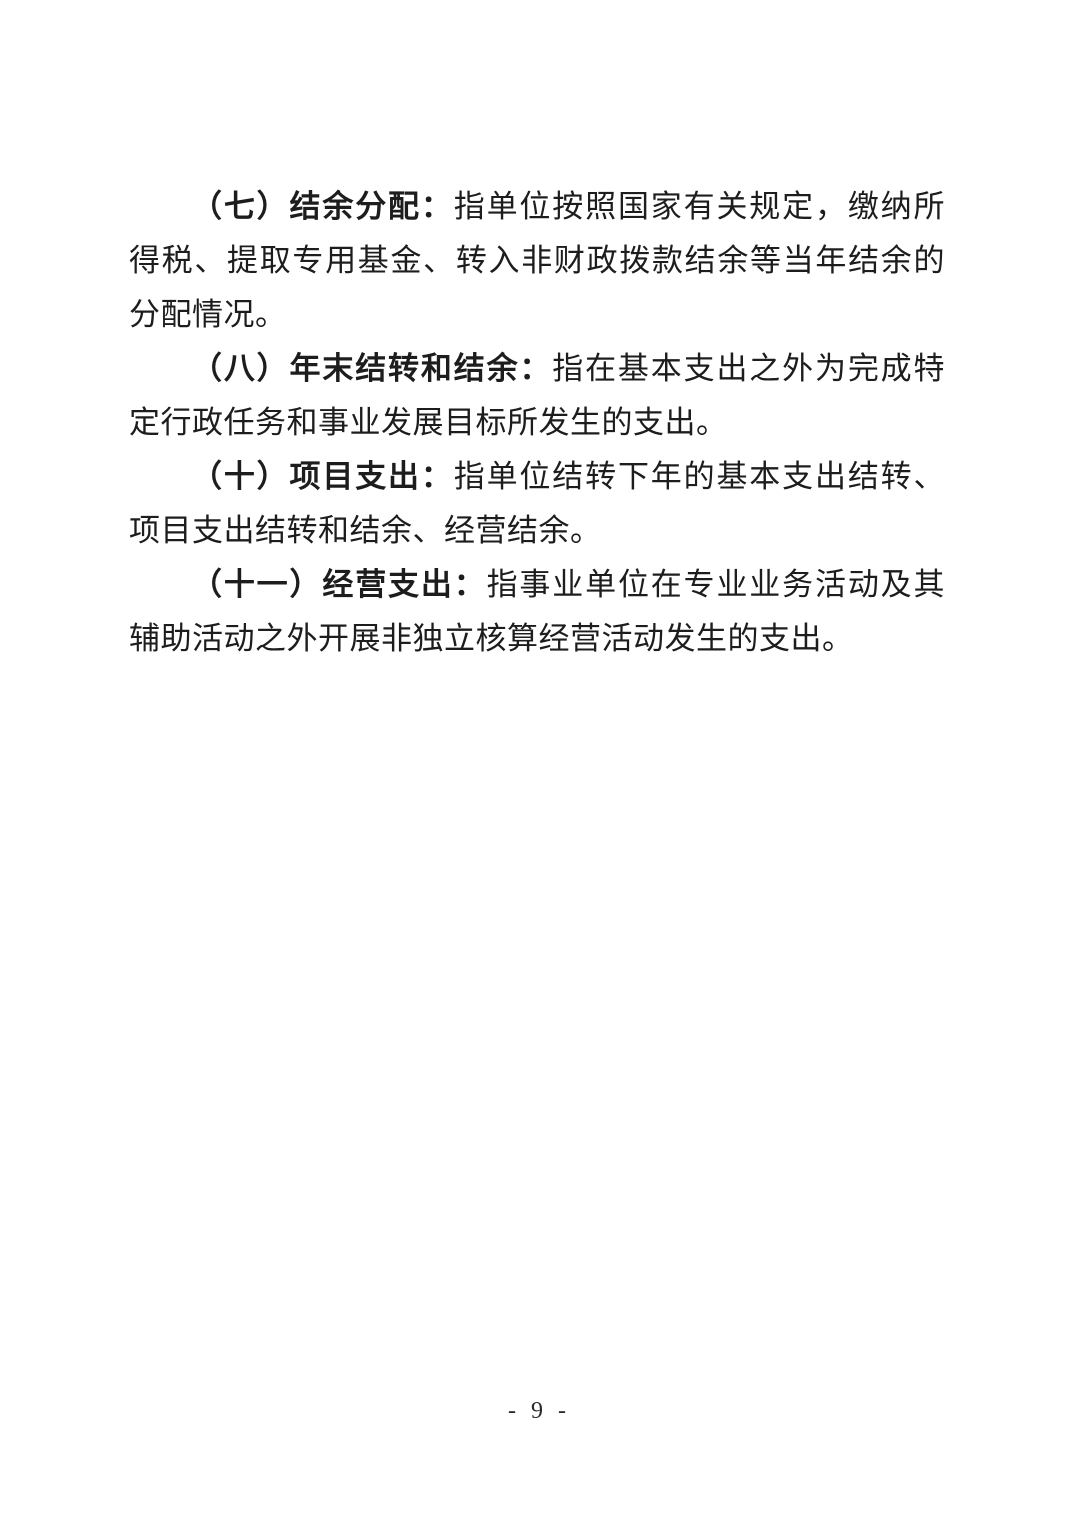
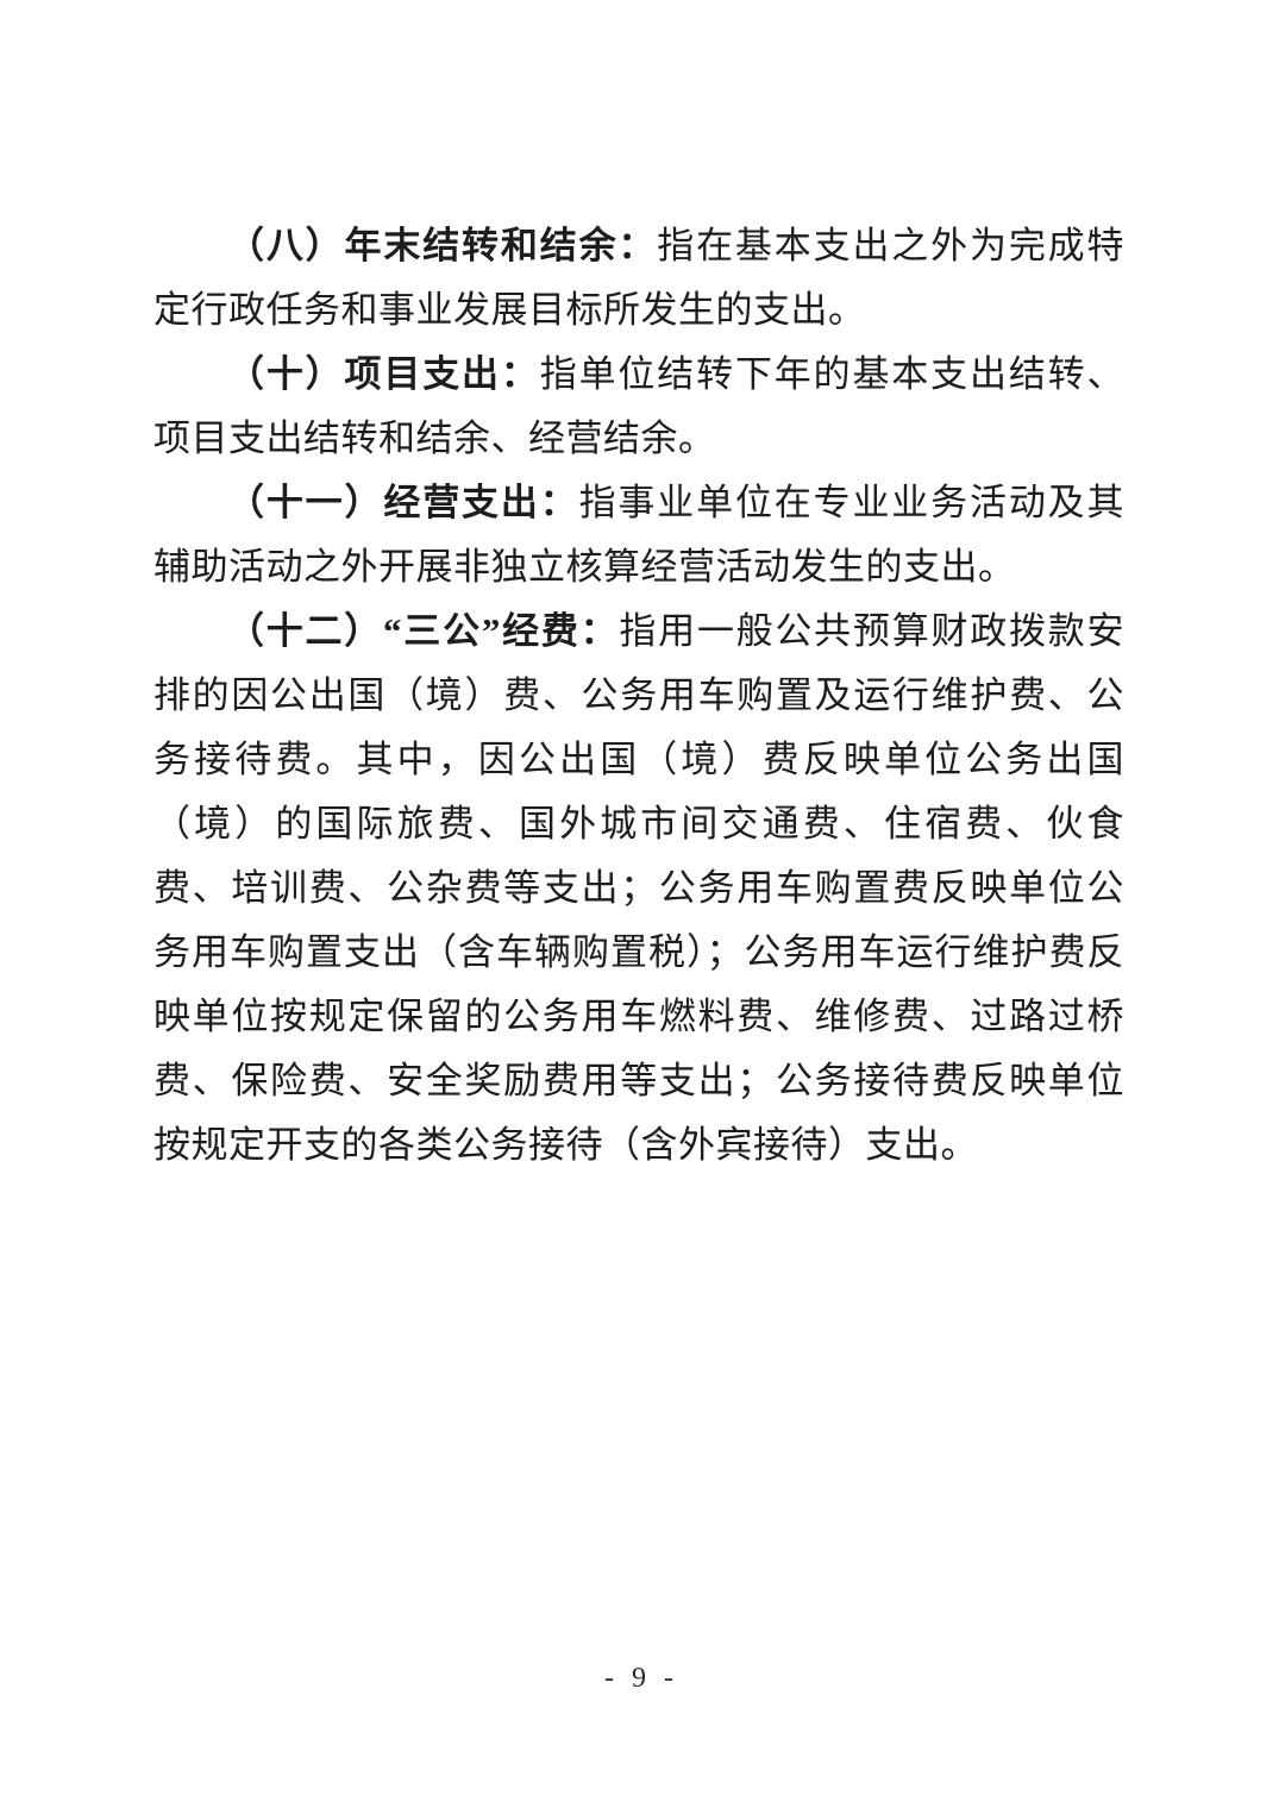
- （七）结余分配：指单位按照国家有关规定，缴纳所得税、提取专用基金、转入非财政拨款结余等当年结余的分配情况。
  （八）年末结转和结余：指在基本支出之外为完成特定行政任务和事业发展目标所发生的支出。
  （十）项目支出：指单位结转下年的基本支出结转、项目支出结转和结余、经营结余。
  （十一）经营支出：指事业单位在专业业务活动及其辅助活动之外开展非独立核算经营活动发生的支出。
+ （十二）“三公”经费：指用一般公共预算财政拨款安排的因公出国（境）费、公务用车购置及运行维护费、公务接待费。其中，因公出国（境）费反映单位公务出国（境）的国际旅费、国外城市间交通费、住宿费、伙食费、培训费、公杂费等支出；公务用车购置费反映单位公务用车购置支出（含车辆购置税）；公务用车运行维护费反映单位按规定保留的公务用车燃料费、维修费、过路过桥费、保险费、安全奖励费用等支出；公务接待费反映单位按规定开支的各类公务接待（含外宾接待）支出。
  - 9 -
